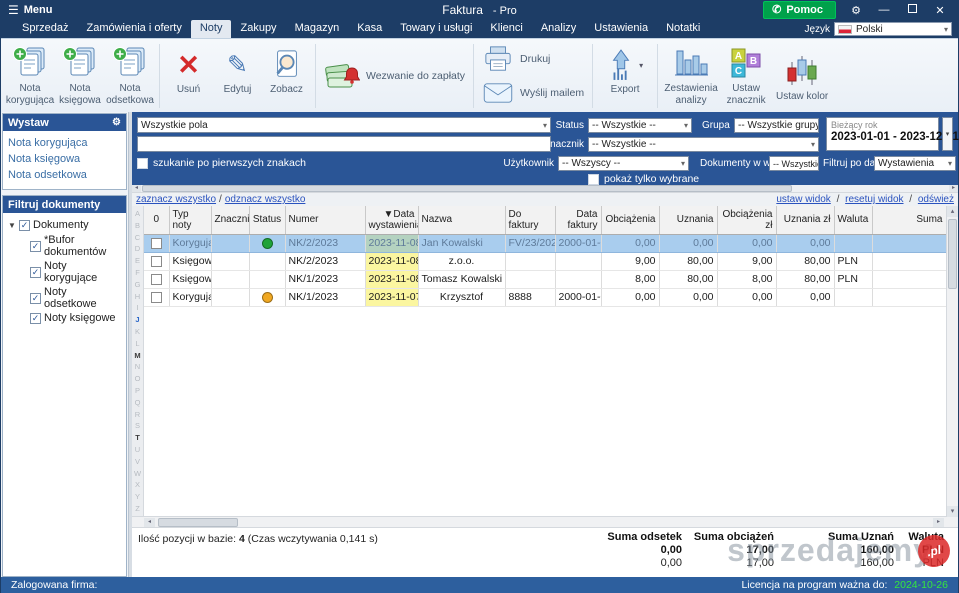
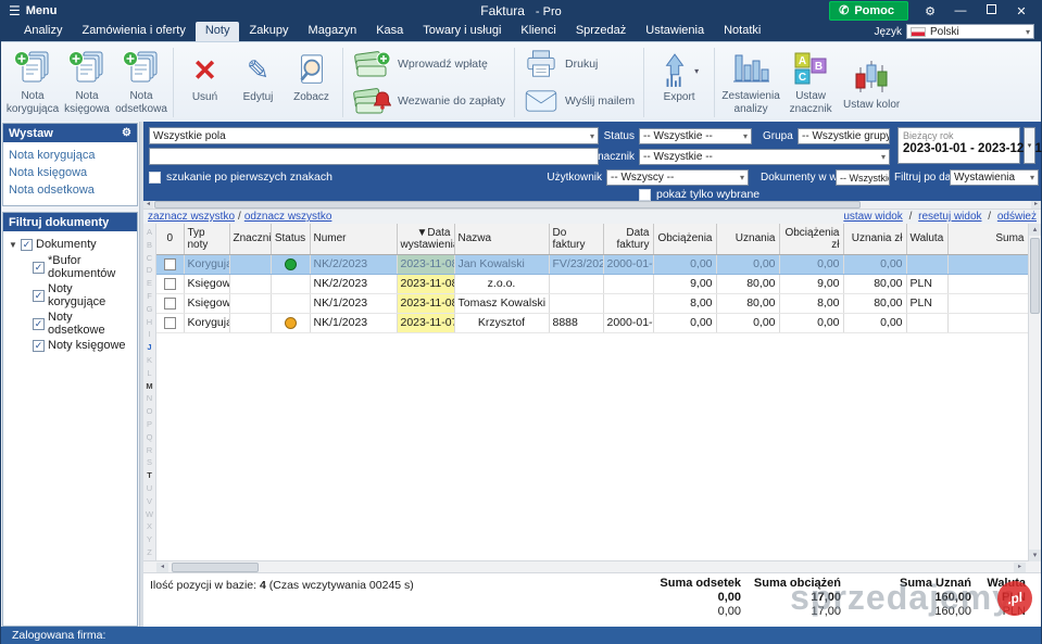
  ☰
  Menu
  Faktura - Pro
  ✆
  Pomoc
  ⚙
  —
  ✕
- Sprzedaż
+ Analizy
  Zamówienia i oferty
  Noty
  Zakupy
  Magazyn
  Kasa
  Towary i usługi
  Klienci
- Analizy
+ Sprzedaż
  Ustawienia
  Notatki
  Język
  Polski
  ▾
  Nota korygująca
  Nota księgowa
  Nota odsetkowa
  ✕
  Usuń
  ✎
  Edytuj
  Zobacz
+ Wprowadź wpłatę
  Wezwanie do zapłaty
  Drukuj
  Wyślij mailem
  ▾
  Export
  Zestawienia analizy
  A
  B
  C
  Ustaw znacznik
  Ustaw kolor
  Wystaw
  ⚙
  Nota korygująca
  Nota księgowa
  Nota odsetkowa
  Filtruj dokumenty
  ▼
  ✓
  Dokumenty
  ✓
  *Bufor dokumentów
  ✓
  Noty korygujące
  ✓
  Noty odsetkowe
  ✓
  Noty księgowe
  Wszystkie pola
  ▾
  szukanie po pierwszych znakach
  Status
  -- Wszystkie --
  ▾
  Grupa
  -- Wszystkie grupy
  Bieżący rok
  2023-01-01 - 2023-121
  Znacznik
  -- Wszystkie --
  ▾
  Użytkownik
  -- Wszyscy --
  ▾
  -- Wszystki
  Filtruj po da
  Wystawienia
  ▾
  pokaż tylko wybrane
  zaznacz wszystko
  /
  odznacz wszystko
  ustaw widok / resetuj widok / odśwież
  A
  B
  C
  D
  E
  F
  G
  H
  I
  J
  K
  L
  M
  N
  O
  P
  Q
  R
  S
  T
  U
  V
  W
  X
  Y
  Z
  0	Typ noty	Znaczni	Status	Numer	▼Data wystawieni	Nazwa	Do faktury	Data faktury	Obciążenia	Uznania	Obciążenia zł	Uznania zł	Waluta	Suma
  	Koryguj			NK/2/2023	2023-11-0	Jan Kowalski	FV/23/202	2000-01-	0,00	0,00	0,00	0,00
  	Księgow			NK/2/2023	2023-11-0	z.o.o.			9,00	80,00	9,00	80,00	PLN
  	Księgow			NK/1/2023	2023-11-0	Tomasz Kowalski			8,00	80,00	8,00	80,00	PLN
  	Koryguj			NK/1/2023	2023-11-0	Krzysztof	8888	2000-01-	0,00	0,00	0,00	0,00
- Ilość pozycji w bazie: 4 (Czas wczytywania 0,141 s)
+ Ilość pozycji w bazie: 4 (Czas wczytywania 00245 s)
  Suma odsetek
  0,00
  0,00
  Suma obciążeń
  17,00
  17,00
  Suma Uznań
  160,00
  160,00
  Waluta
  PLN
  PLN
  sprzedajemy
  Zalogowana firma:
- Licencja na program ważna do: 2024-10-26
